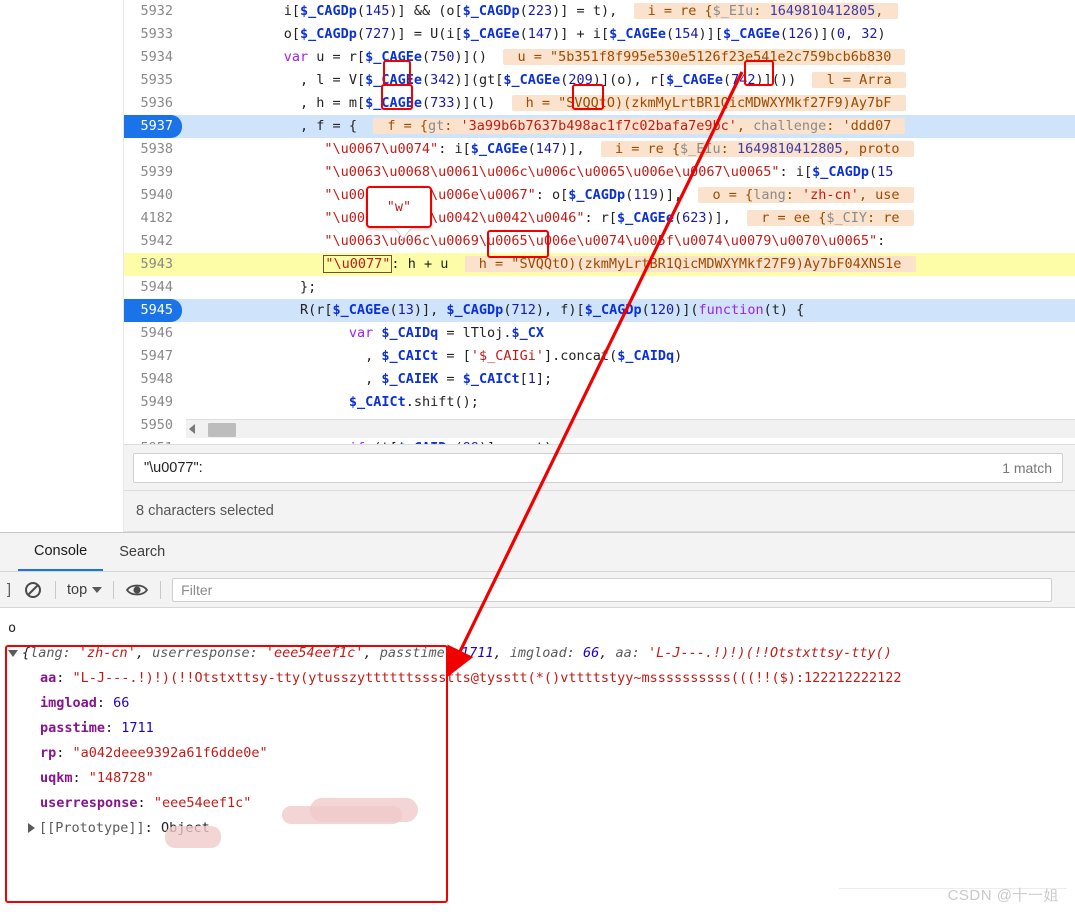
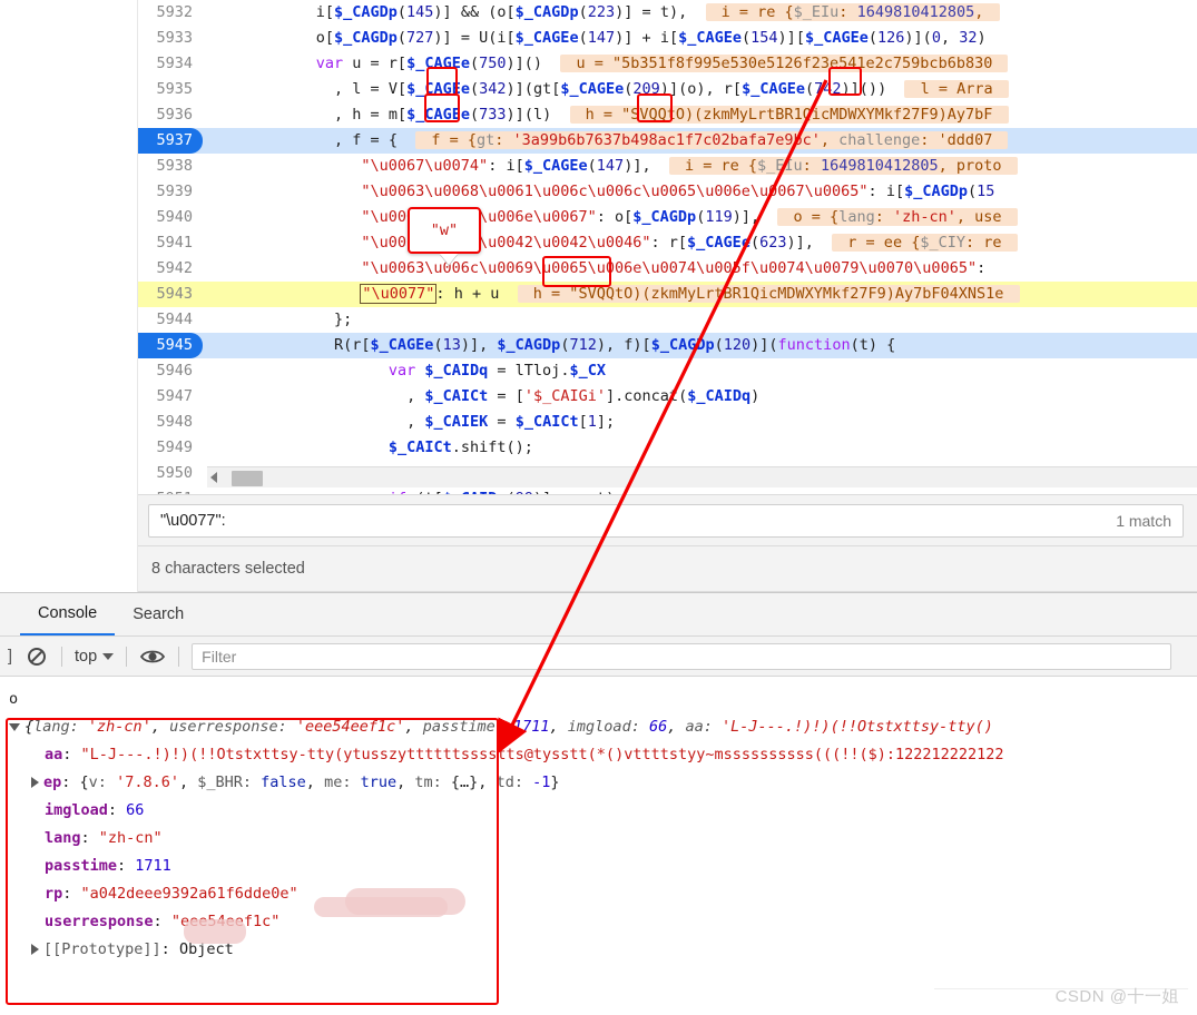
  5932
  i[$_CAGDp(145)] && (o[$_CAGDp(223)] = t), i = re {$_EIu: 1649810412805,
  5933
  o[$_CAGDp(727)] = U(i[$_CAGEe(147)] + i[$_CAGEe(154)][$_CAGEe(126)](0, 32)
  5934
  var u = r[$_CAGEe(750)]() u = "5b351f8f995e530e5126f23e541e2c759bcb6b830
  5935
  , l = V[$_CAGEe(342)](gt[$_CAGEe(209)](o), r[$_CAGEe(742)]()) l = Arra
  5936
  , h = m[$_CAGEe(733)](l) h = "SVQQtO)(zkmMyLrtBR1QicMDWXYMkf27F9)Ay7bF
  5937
  , f = { f = {gt: '3a99b6b7637b498ac1f7c02bafa7e9c', challenge: 'ddd07
  5938
  "\u0067\u0074": i[$_CAGEe(147)], i = re {$_EIu: 1649810412805, proto
  5939
  "\u0063\u0068\u0061\u006c\u006c\u0065\u006e\u067\u0065": i[$_CAGDp(15
  5940
  "\u00\u006e\u0067": o[$_CAGDp(119)], o = {lang: 'zh-cn', use
- 4182
+ 5941
  "\u00\u0042\u0042\u0046": r[$_CAGE (623)], r = ee {$_CIY: re
  5942
  "\u0063\u006c\u0069\u0065\u006e\u0074\u005f\u0074\u0079\u0070\u0065":
  5943
  "\u0077": h + u h = "SVQQtO)(zkmMyLrtBR1QicMDWXYMkf27F9)Ay7bF04XNS1e
  5944
  };
  5945
  R(r[$_CAGEe(13)], $_CAGDp(712), f)[$_CAGDp(120)](function(t) {
  5946
  var $_CAIDq = lTloj.$_CX
  5947
  , $_CAICt = ['$_CAIGi'].conca ($_CAIDq)
  5948
  , $_CAIEK = $_CAICt[1];
  5949
  $_CAICt.shift();
  5950
  "w"
  "\u0077":
  1 match
  8 characters selected
  Console
  Search
  ]
  top
  Filter
  o
  {lang: 'zh-cn', userresponse: 'eee54eef1c', passtime: 1711, imgload: 66, aa: 'L-J---.!)!)(!!Otstxttsy-tty()
  aa: "L-J---.!)!)(!!Otstxttsy-tty(ytusszyttttttsssstts@tysstt(*()vttttstyy~mssssssssss(((!!($):122212222122
+ ep: {v: '7.8.6', $_BHR: false, me: true, tm: {…}, td: -1}
  imgload: 66
+ lang: "zh-cn"
  passtime: 1711
  rp: "a042deee9392a61f6dde0e"
- uqkm: "148728"
  userresponse: "eee54eef1c"
  [[Prototype]]: Object
  CSDN @十一姐
